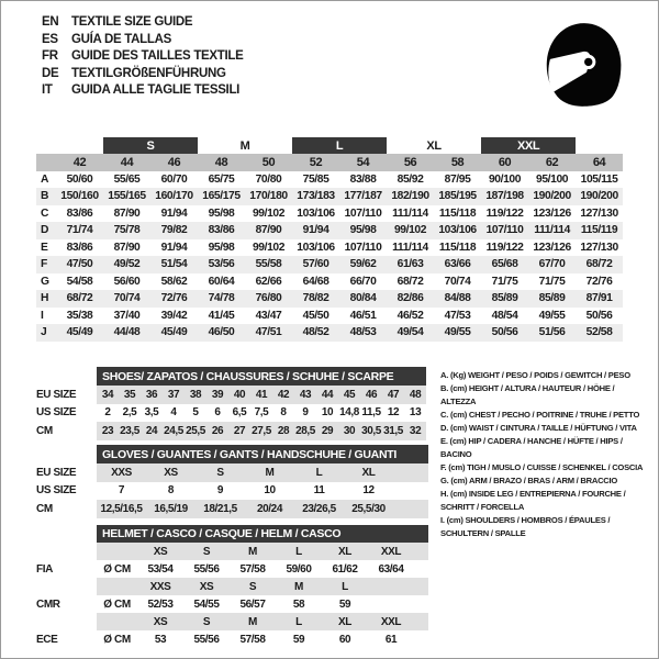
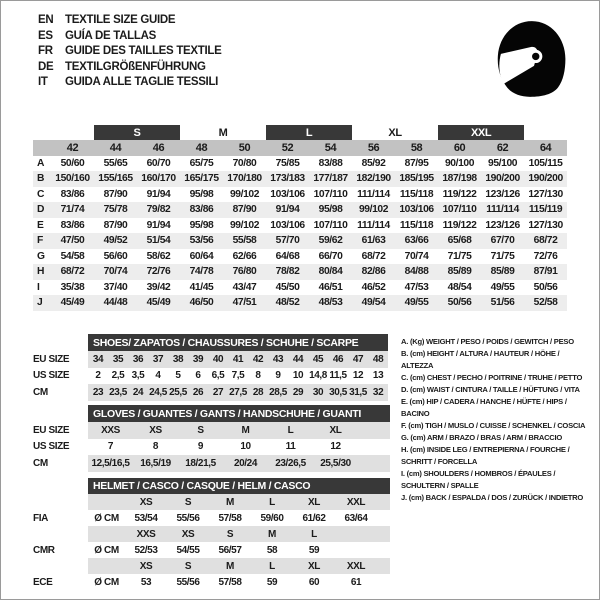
  EN
  TEXTILE SIZE GUIDE
  ES
  GUÍA DE TALLAS
  FR
  GUIDE DES TAILLES TEXTILE
  DE
  TEXTILGRÖßENFÜHRUNG
  IT
  GUIDA ALLE TAGLIE TESSILI
  		S	M	L	XL	XXL
  	42	44	46	48	50	52	54	56	58	60	62	64
  A	50/60	55/65	60/70	65/75	70/80	75/85	83/88	85/92	87/95	90/100	95/100	105/115
  B	150/160	155/165	160/170	165/175	170/180	173/183	177/187	182/190	185/195	187/198	190/200	190/200
  C	83/86	87/90	91/94	95/98	99/102	103/106	107/110	111/114	115/118	119/122	123/126	127/130
  D	71/74	75/78	79/82	83/86	87/90	91/94	95/98	99/102	103/106	107/110	111/114	115/119
  E	83/86	87/90	91/94	95/98	99/102	103/106	107/110	111/114	115/118	119/122	123/126	127/130
- F	47/50	49/52	51/54	53/56	55/58	57/60	59/62	61/63	63/66	65/68	67/70	68/72
+ F	47/50	49/52	51/54	53/56	55/58	57/70	59/62	61/63	63/66	65/68	67/70	68/72
  G	54/58	56/60	58/62	60/64	62/66	64/68	66/70	68/72	70/74	71/75	71/75	72/76
  H	68/72	70/74	72/76	74/78	76/80	78/82	80/84	82/86	84/88	85/89	85/89	87/91
  I	35/38	37/40	39/42	41/45	43/47	45/50	46/51	46/52	47/53	48/54	49/55	50/56
  J	45/49	44/48	45/49	46/50	47/51	48/52	48/53	49/54	49/55	50/56	51/56	52/58
  	SHOES/ ZAPATOS / CHAUSSURES / SCHUHE / SCARPE
  EU SIZE	34	35	36	37	38	39	40	41	42	43	44	45	46	47	48
  US SIZE	2	2,5	3,5	4	5	6	6,5	7,5	8	9	10	14,8	11,5	12	13
  CM	23	23,5	24	24,5	25,5	26	27	27,5	28	28,5	29	30	30,5	31,5	32
  	GLOVES / GUANTES / GANTS / HANDSCHUHE / GUANTI
  EU SIZE	XXS	XS	S	M	L	XL
  US SIZE	7	8	9	10	11	12
  CM	12,5/16,5	16,5/19	18/21,5	20/24	23/26,5	25,5/30
  	HELMET / CASCO / CASQUE / HELM / CASCO
  		XS	S	M	L	XL	XXL
  FIA	Ø CM	53/54	55/56	57/58	59/60	61/62	63/64
  		XXS	XS	S	M	L
  CMR	Ø CM	52/53	54/55	56/57	58	59
  		XS	S	M	L	XL	XXL
  ECE	Ø CM	53	55/56	57/58	59	60	61
  A. (Kg) WEIGHT / PESO / POIDS / GEWITCH / PESO
  B. (cm) HEIGHT / ALTURA / HAUTEUR / HÖHE / ALTEZZA
  C. (cm) CHEST / PECHO / POITRINE / TRUHE / PETTO
  D. (cm) WAIST / CINTURA / TAILLE / HÜFTUNG / VITA
  E. (cm) HIP / CADERA / HANCHE / HÜFTE / HIPS / BACINO
  F. (cm) TIGH / MUSLO / CUISSE / SCHENKEL / COSCIA
  G. (cm) ARM / BRAZO / BRAS / ARM / BRACCIO
  H. (cm) INSIDE LEG / ENTREPIERNA / FOURCHE / SCHRITT / FORCELLA
  I. (cm) SHOULDERS / HOMBROS / ÉPAULES / SCHULTERN / SPALLE
+ J. (cm) BACK / ESPALDA / DOS / ZURÜCK / INDIETRO
